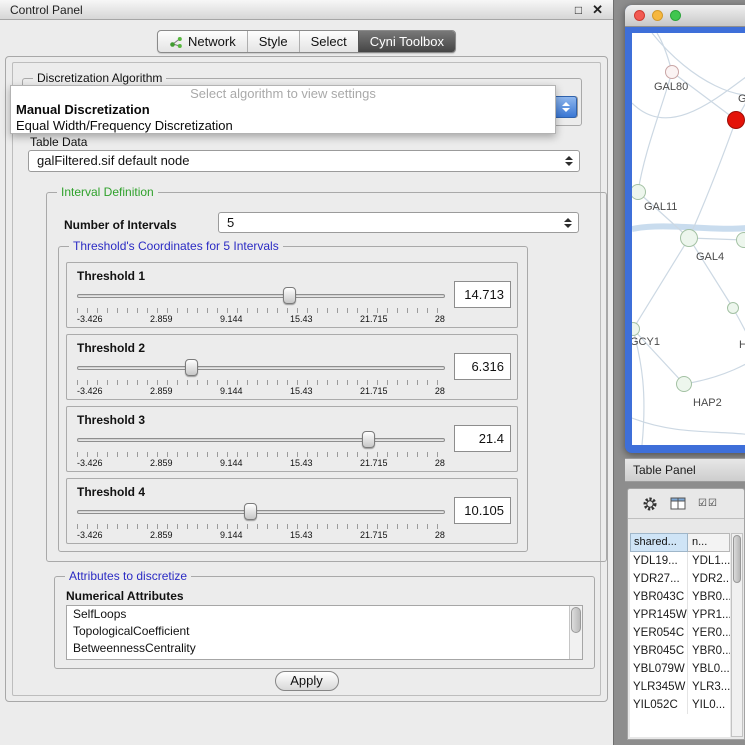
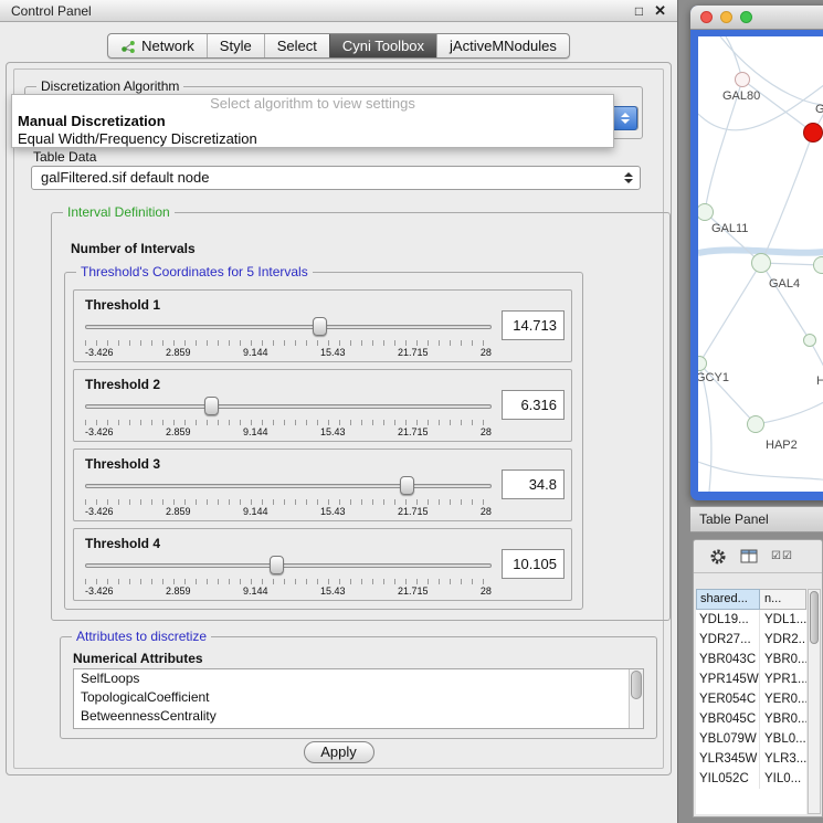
  Control Panel
  □
  ✕
  Network
  Style
  Select
  Cyni Toolbox
+ jActiveMNodules
  Discretization Algorithm
  Select algorithm to view settings
  Manual Discretization
  Equal Width/Frequency Discretization
  Table Data
  galFiltered.sif default node
  Interval Definition
  Number of Intervals
- 5
  Threshold's Coordinates for 5 Intervals
  Threshold 1
  -3.426
  2.859
  9.144
  15.43
  21.715
  28
  14.713
  Threshold 2
  -3.426
  2.859
  9.144
  15.43
  21.715
  28
  6.316
  Threshold 3
  -3.426
  2.859
  9.144
  15.43
  21.715
  28
- 21.4
+ 34.8
  Threshold 4
  -3.426
  2.859
  9.144
  15.43
  21.715
  28
  10.105
  Attributes to discretize
  Numerical Attributes
  SelfLoops
  TopologicalCoefficient
  BetweennessCentrality
  Apply
  GAL80
  GAL11
  GAL4
  GCY1
  H
  HAP2
  Table Panel
  ☑☑
  shared...
  n...
  YDL19...
  YDL1...
  YDR27...
  YDR2..
  YBR043C
  YBR0..
  YPR145W
  YPR1..
  YER054C
  YER0..
  YBR045C
  YBR0..
  YBL079W
  YBL0...
  YLR345W
  YLR3...
  YIL052C
  YIL0...
